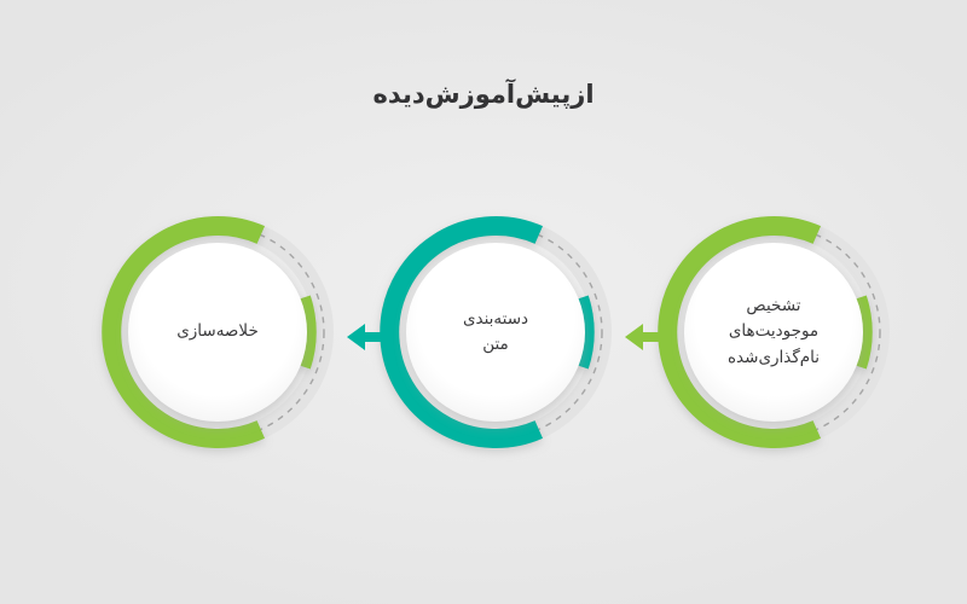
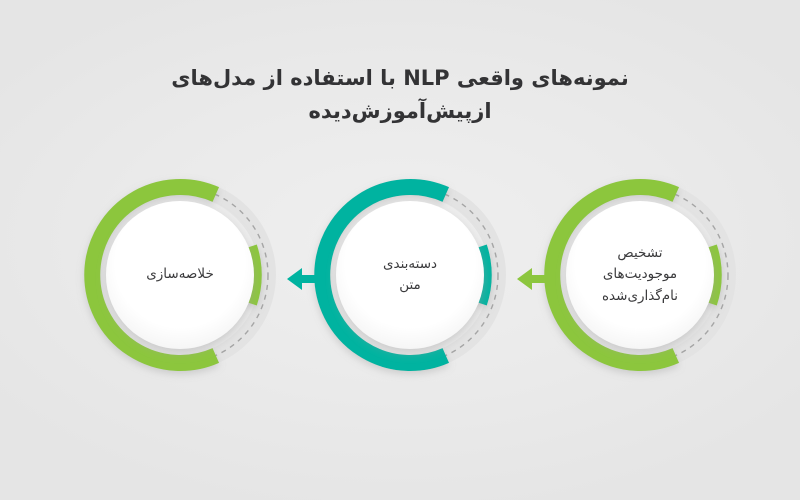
+ نمونه‌های واقعی NLP با استفاده از مدل‌های
  ازپیش‌آموزش‌دیده
  تشخیص
  موجودیت‌های
  نام‌گذاری‌شده
  دسته‌بندی
  متن
  خلاصه‌سازی
